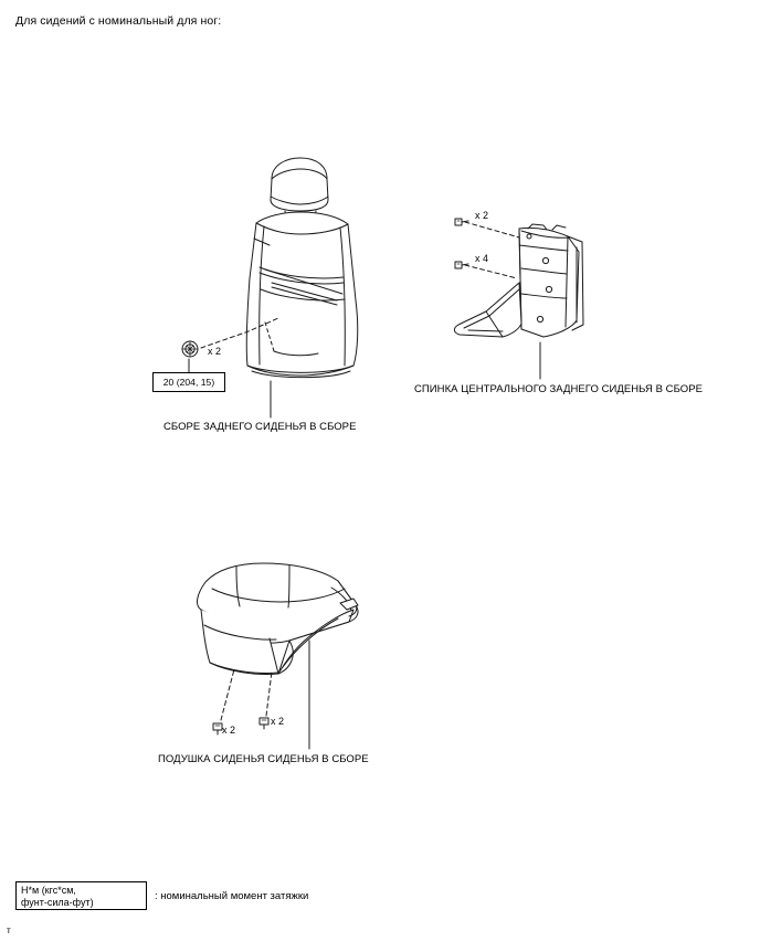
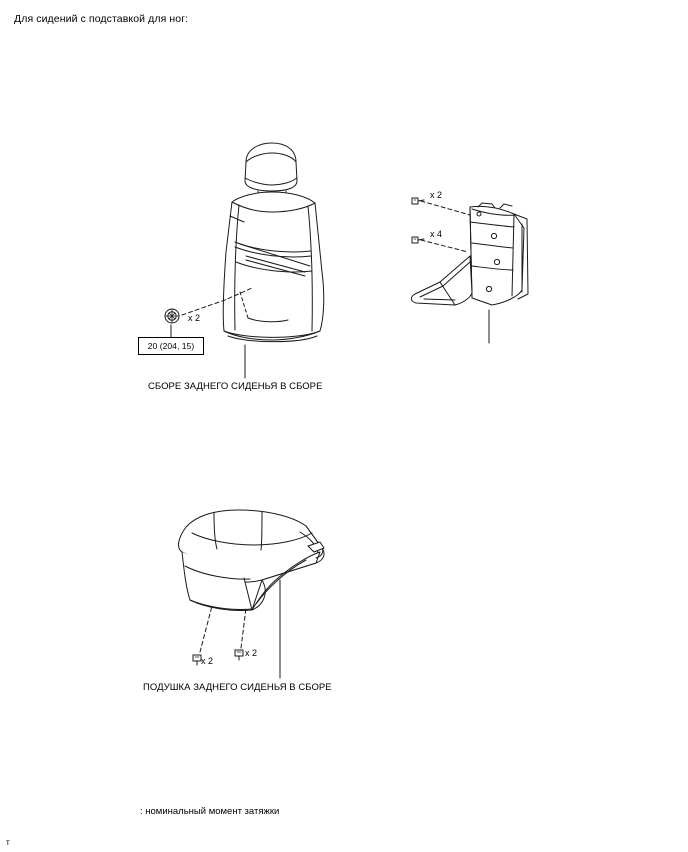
- Для сидений с номинальный для ног:
+ Для сидений с подставкой для ног:
  x 2
  20 (204, 15)
  СБОРЕ ЗАДНЕГО СИДЕНЬЯ В СБОРЕ
  x 2
  x 4
- СПИНКА ЦЕНТРАЛЬНОГО ЗАДНЕГО СИДЕНЬЯ В СБОРЕ
  x 2
  x 2
- ПОДУШКА СИДЕНЬЯ СИДЕНЬЯ В СБОРЕ
+ ПОДУШКА ЗАДНЕГО СИДЕНЬЯ В СБОРЕ
- Н*м (кгс*см,
- фунт-сила-фут)
  : номинальный момент затяжки
  т
